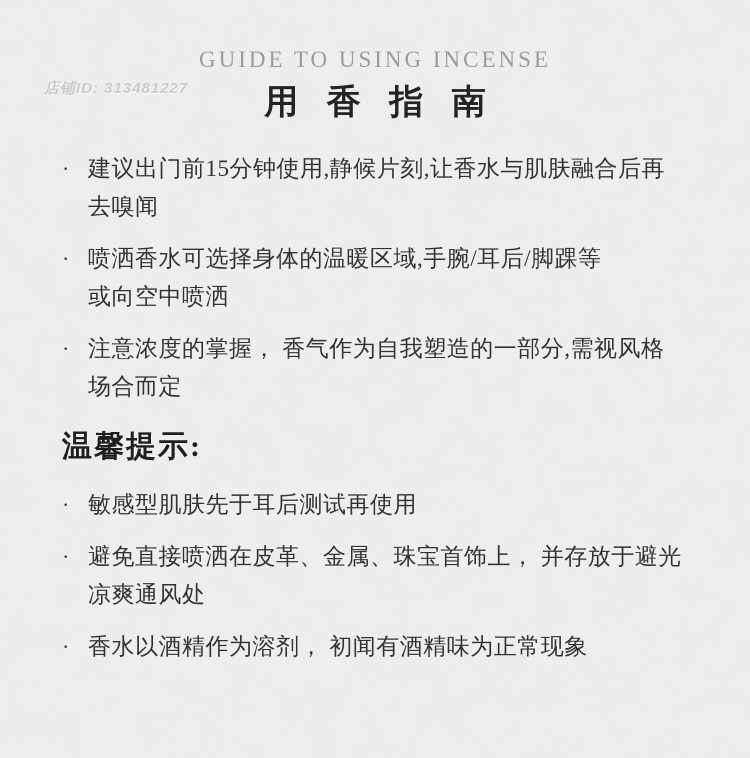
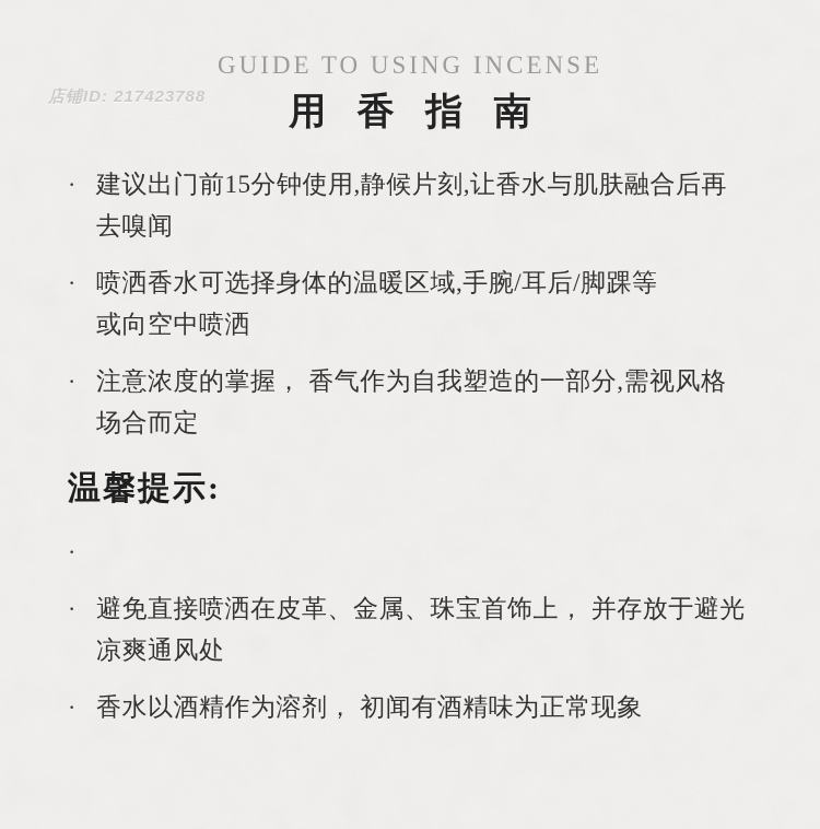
- 店铺ID: 313481227
+ 店铺ID: 217423788
  GUIDE TO USING INCENSE
  用 香 指 南
  ·
  建议出门前15分钟使用,静候片刻,让香水与肌肤融合后再
  去嗅闻
  ·
  喷洒香水可选择身体的温暖区域,手腕/耳后/脚踝等
  或向空中喷洒
  ·
  注意浓度的掌握， 香气作为自我塑造的一部分,需视风格
  场合而定
  温馨提示:
  ·
- 敏感型肌肤先于耳后测试再使用
  ·
  避免直接喷洒在皮革、金属、珠宝首饰上， 并存放于避光
  凉爽通风处
  ·
  香水以酒精作为溶剂， 初闻有酒精味为正常现象
